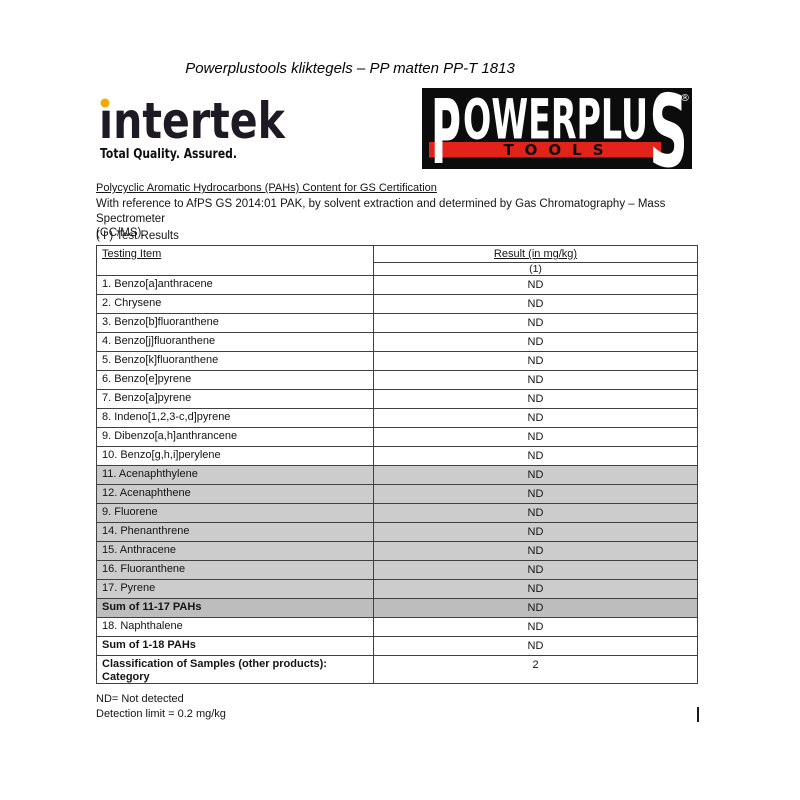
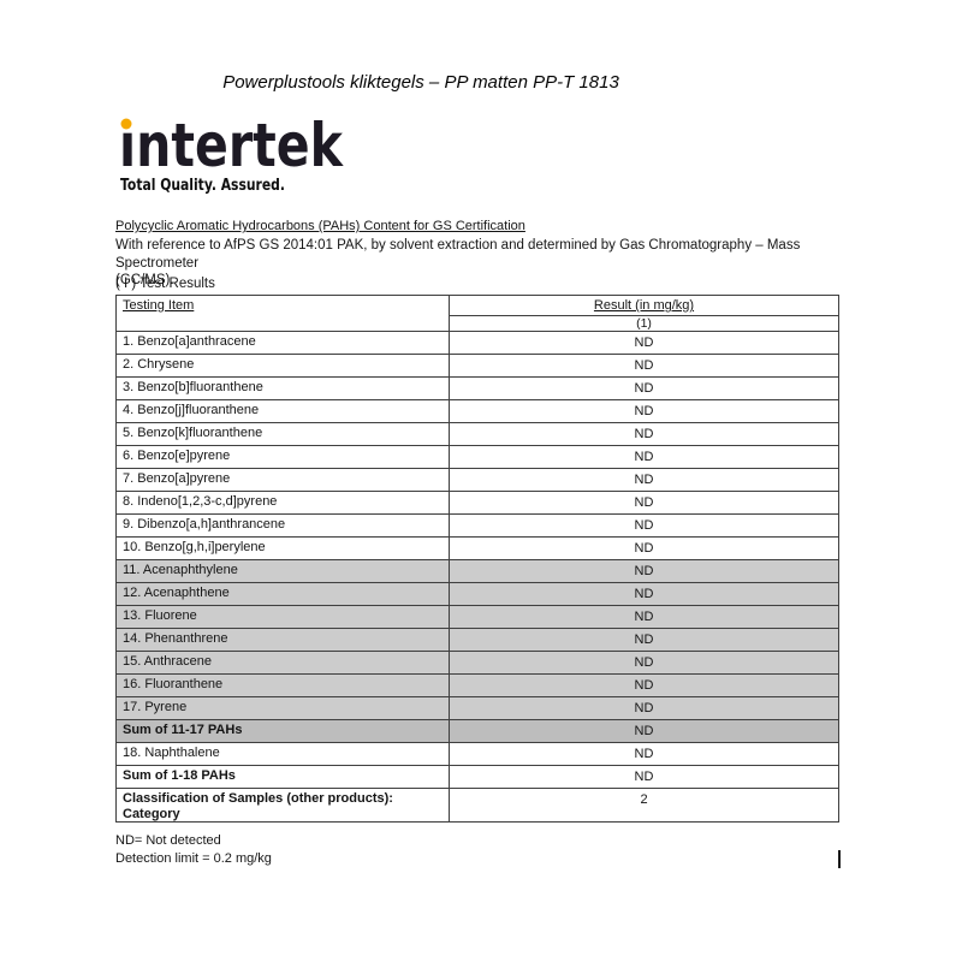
  Powerplustools kliktegels – PP matten PP-T 1813
  ıntertek
  Total Quality. Assured.
- TOOLS
- P
- OWERPLU
- S
- ®
  Polycyclic Aromatic Hydrocarbons (PAHs) Content for GS Certification
  With reference to AfPS GS 2014:01 PAK, by solvent extraction and determined by Gas Chromatography – Mass Spectrometer
  (GC/MS).
  ( I ) Test Results
  Testing Item	Result (in mg/kg)
  (1)
  1. Benzo[a]anthracene	ND
  2. Chrysene	ND
  3. Benzo[b]fluoranthene	ND
  4. Benzo[j]fluoranthene	ND
  5. Benzo[k]fluoranthene	ND
  6. Benzo[e]pyrene	ND
  7. Benzo[a]pyrene	ND
  8. Indeno[1,2,3-c,d]pyrene	ND
  9. Dibenzo[a,h]anthrancene	ND
  10. Benzo[g,h,i]perylene	ND
  11. Acenaphthylene	ND
  12. Acenaphthene	ND
- 9. Fluorene	ND
+ 13. Fluorene	ND
  14. Phenanthrene	ND
  15. Anthracene	ND
  16. Fluoranthene	ND
  17. Pyrene	ND
  Sum of 11-17 PAHs	ND
  18. Naphthalene	ND
  Sum of 1-18 PAHs	ND
  Classification of Samples (other products): Category	2
  ND= Not detected
  Detection limit = 0.2 mg/kg
